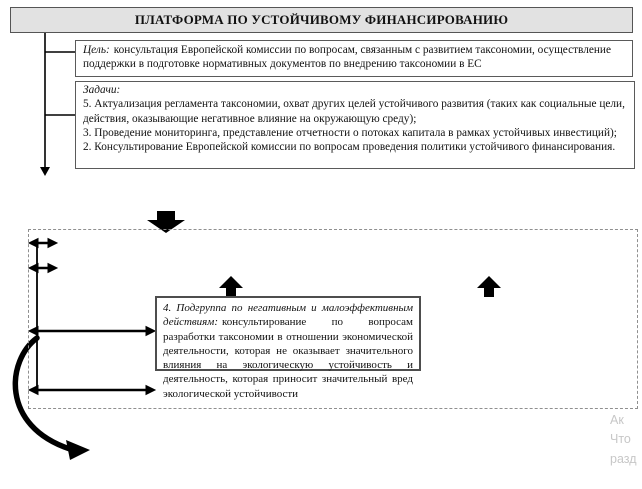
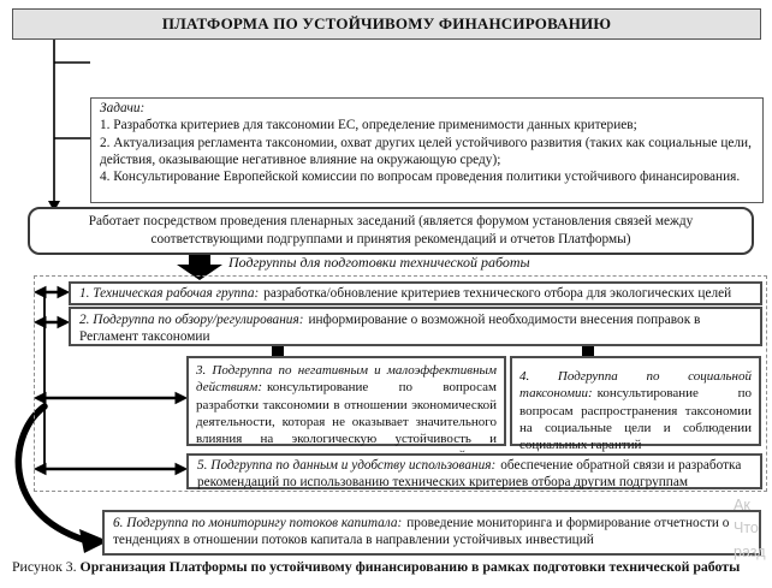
  ПЛАТФОРМА ПО УСТОЙЧИВОМУ ФИНАНСИРОВАНИЮ
- Цель: консультация Европейской комиссии по вопросам, связанным с развитием таксономии, осуществление поддержки в подготовке нормативных документов по внедрению таксономии в ЕС
  Задачи:
+ 1. Разработка критериев для таксономии ЕС, определение применимости данных критериев;
- 5. Актуализация регламента таксономии, охват других целей устойчивого развития (таких как социальные цели, действия, оказывающие негативное влияние на окружающую среду);
+ 2. Актуализация регламента таксономии, охват других целей устойчивого развития (таких как социальные цели, действия, оказывающие негативное влияние на окружающую среду);
- 3. Проведение мониторинга, представление отчетности о потоках капитала в рамках устойчивых инвестиций);
- 2. Консультирование Европейской комиссии по вопросам проведения политики устойчивого финансирования.
+ 4. Консультирование Европейской комиссии по вопросам проведения политики устойчивого финансирования.
+ Работает посредством проведения пленарных заседаний (является форумом установления связей между соответствующими подгруппами и принятия рекомендаций и отчетов Платформы)
+ Подгруппы для подготовки технической работы
+ 1. Техническая рабочая группа: разработка/обновление критериев технического отбора для экологических целей
+ 2. Подгруппа по обзору/регулирования: информирование о возможной необходимости внесения поправок в Регламент таксономии
- 4. Подгруппа по негативным и малоэффективным действиям: консультирование по вопросам разработки таксономии в отношении экономической деятельности, которая не оказывает значительного влияния на экологическую устойчивость и деятельность, которая приносит значительный вред экологической устойчивости
+ 3. Подгруппа по негативным и малоэффективным действиям: консультирование по вопросам разработки таксономии в отношении экономической деятельности, которая не оказывает значительного влияния на экологическую устойчивость и
+ 4. Подгруппа по социальной таксономии: консультирование по вопросам распространения таксономии на социальные цели и соблюдении социальных гарантий
+ 5. Подгруппа по данным и удобству использования: обеспечение обратной связи и разработка рекомендаций по использованию технических критериев отбора другим подгруппам
+ 6. Подгруппа по мониторингу потоков капитала: проведение мониторинга и формирование отчетности о тенденциях в отношении потоков капитала в направлении устойчивых инвестиций
+ Рисунок 3. Организация Платформы по устойчивому финансированию в рамках подготовки технической работы
  Ак
  Что
  разд
